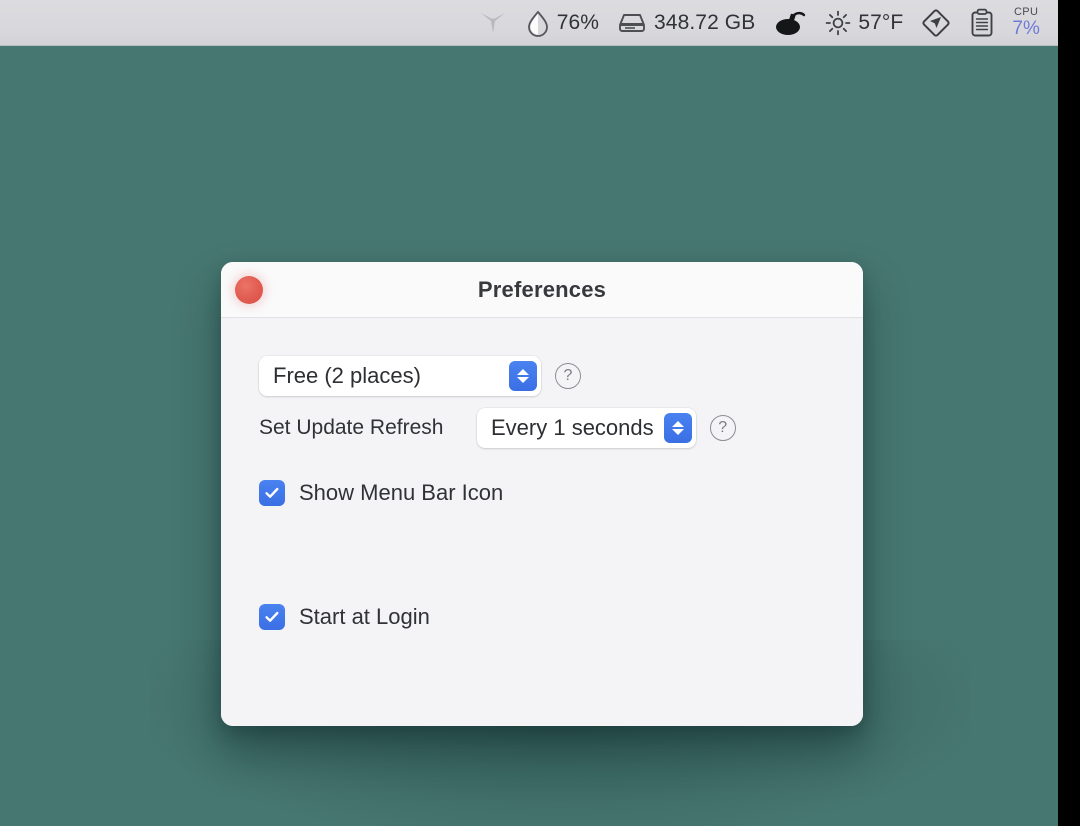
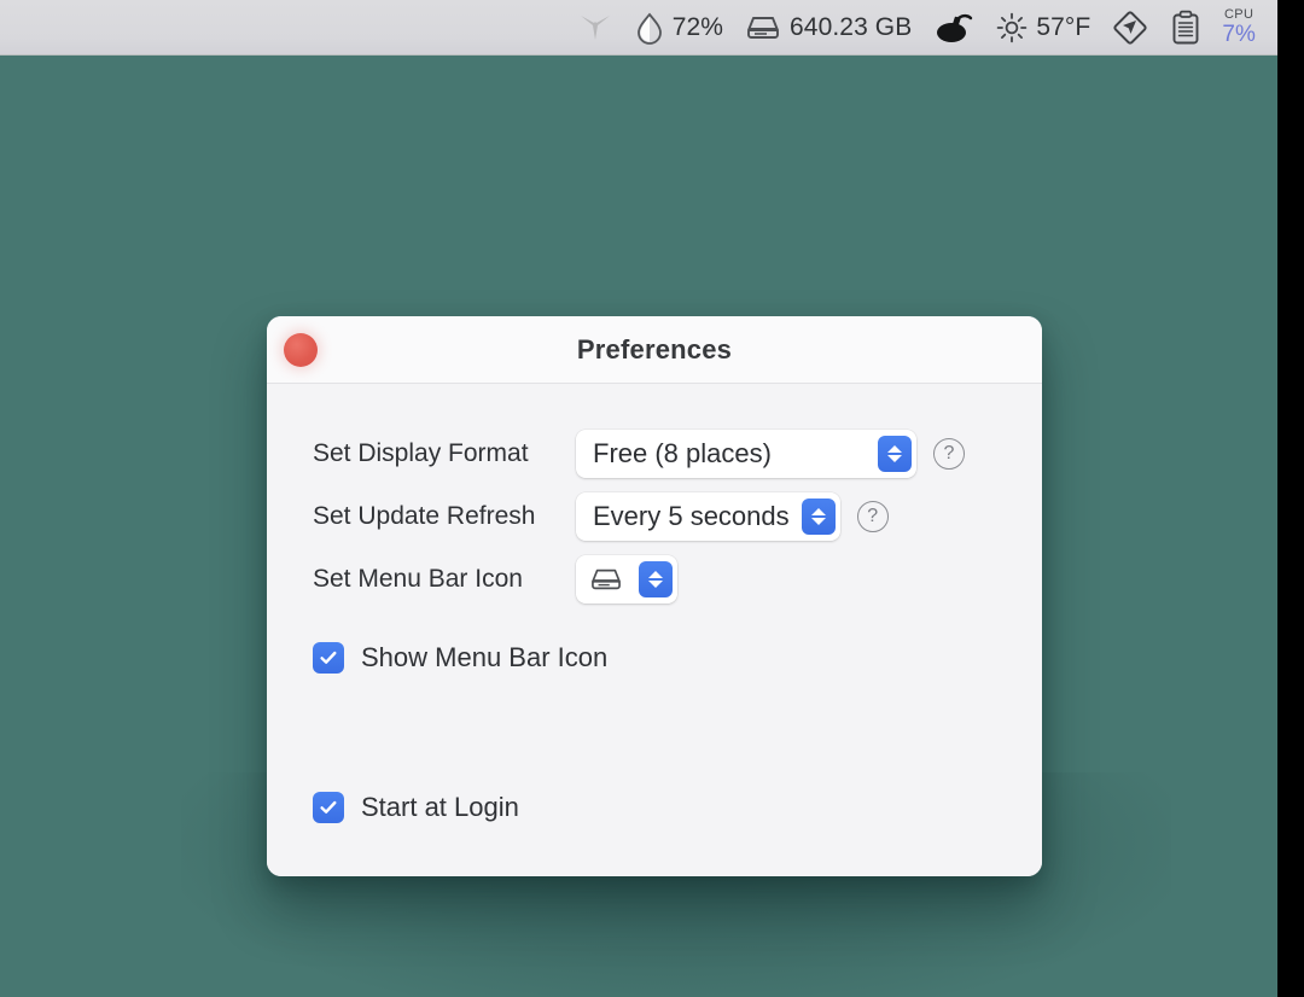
- 76%
+ 72%
- 348.72 GB
+ 640.23 GB
  57°F
  CPU
  7%
  Preferences
+ Set Display Format
- Free (2 places)
+ Free (8 places)
  ?
  Set Update Refresh
- Every 1 seconds
+ Every 5 seconds
  ?
+ Set Menu Bar Icon
  Show Menu Bar Icon
  Start at Login
